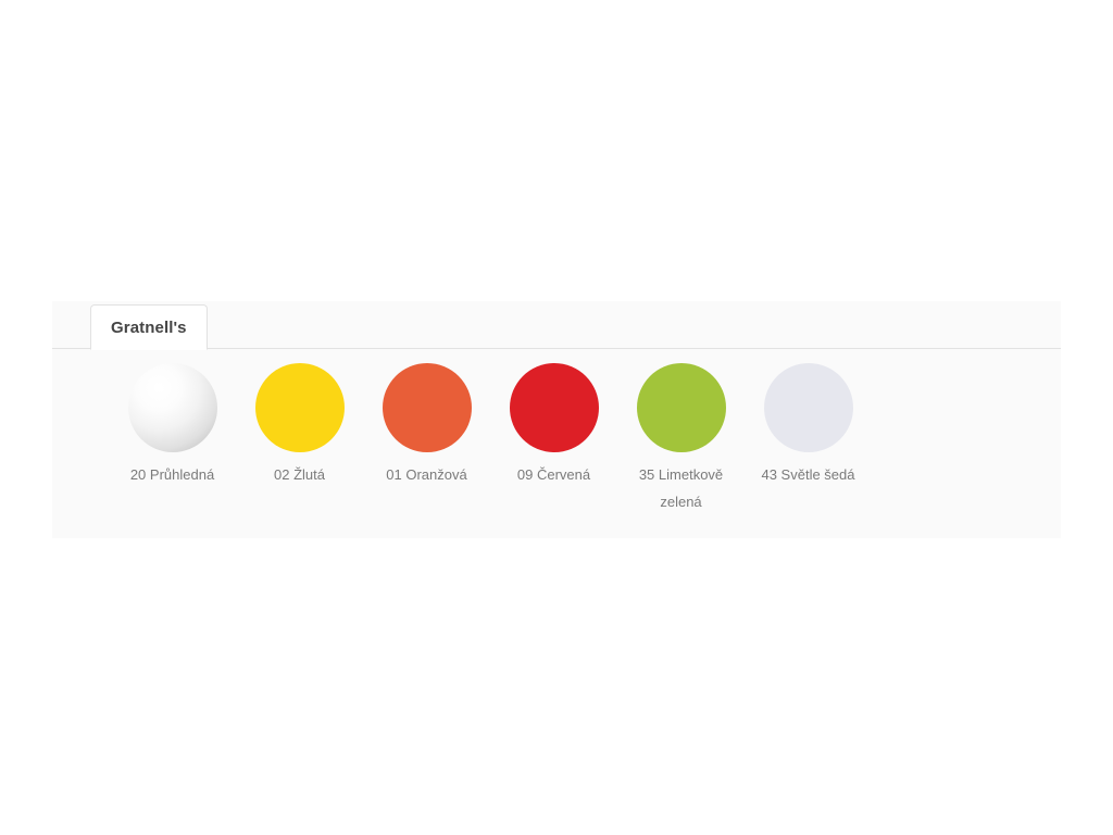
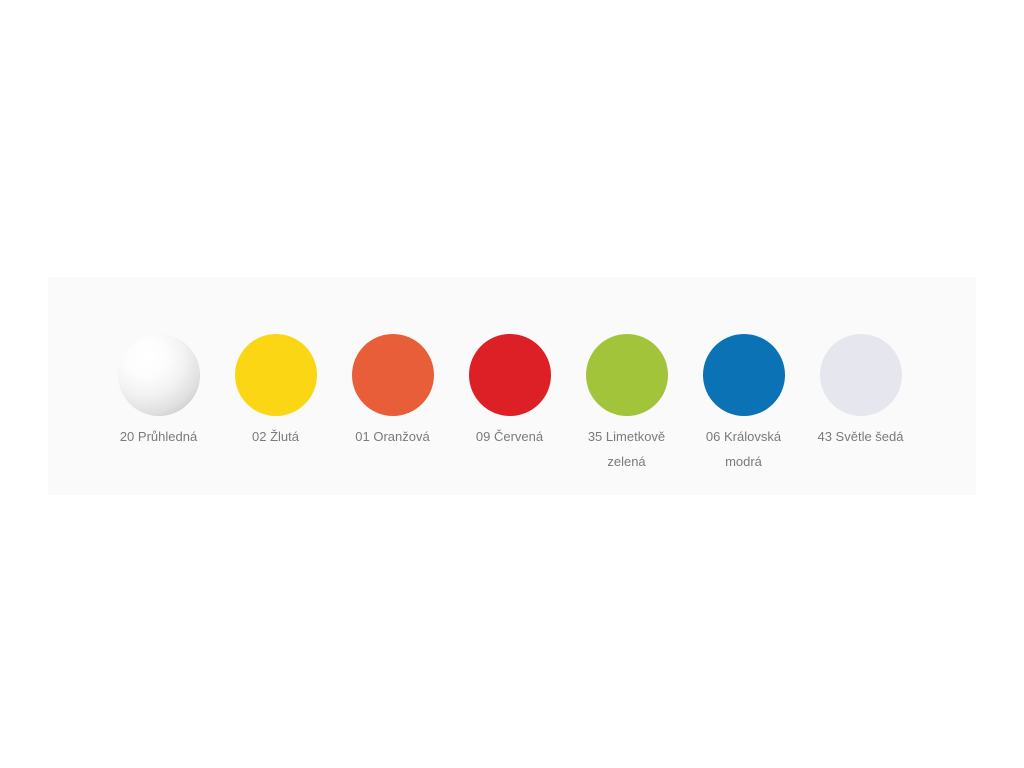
- Gratnell's
  20 Průhledná
  02 Žlutá
  01 Oranžová
  09 Červená
  35 Limetkově zelená
+ 06 Královská modrá
  43 Světle šedá
